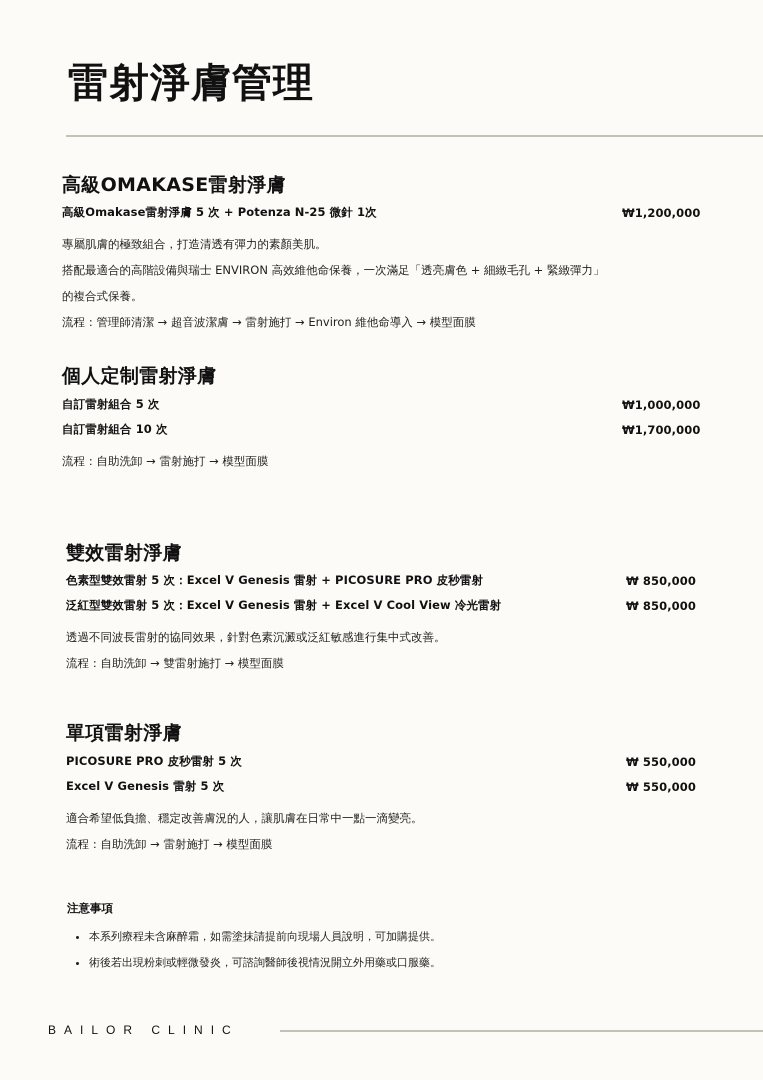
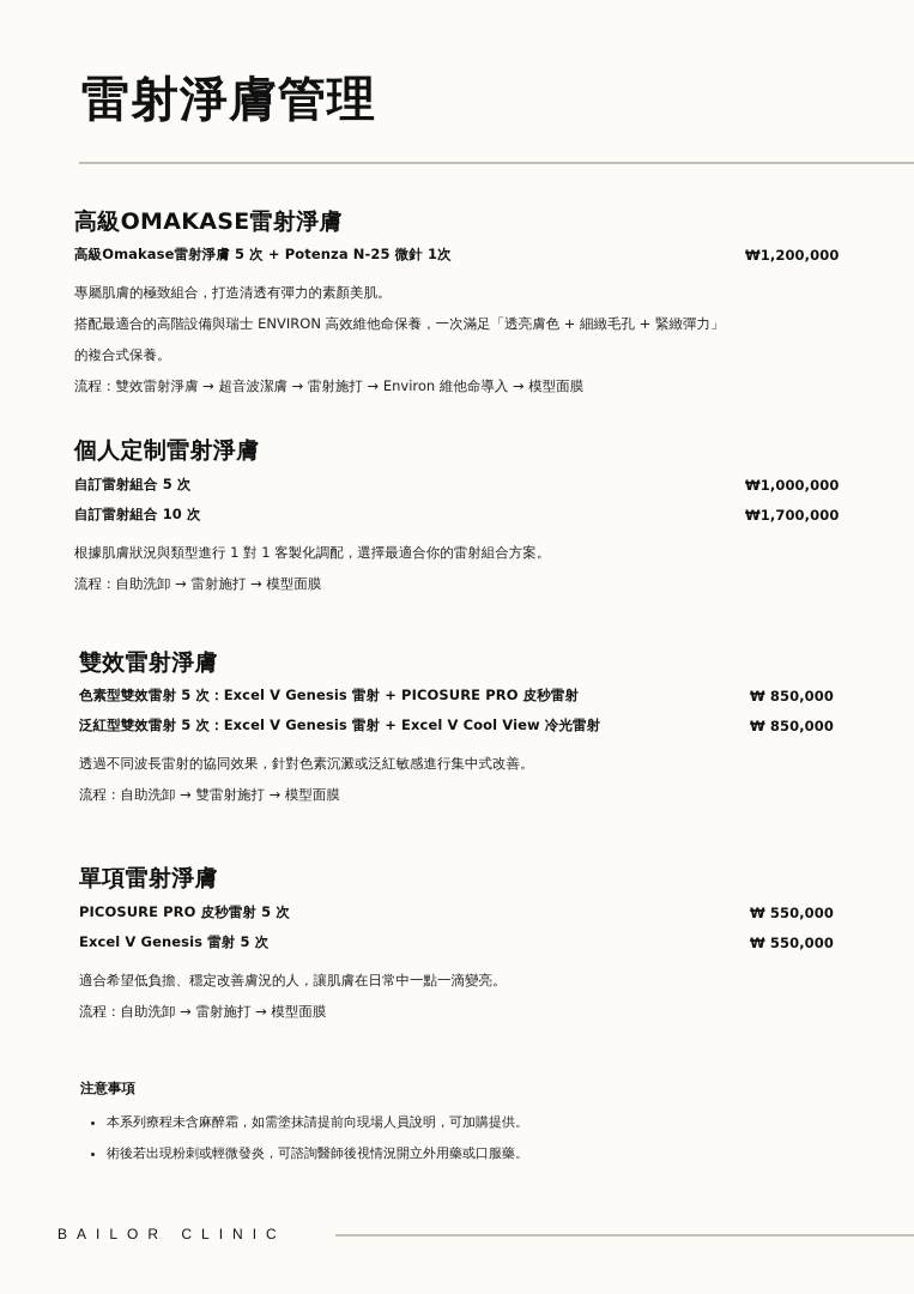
  雷射淨膚管理
  高級OMAKASE雷射淨膚
  高級Omakase雷射淨膚 5 次 + Potenza N-25 微針 1次
  ₩1,200,000
  專屬肌膚的極致組合，打造清透有彈力的素顏美肌。
  搭配最適合的高階設備與瑞士 ENVIRON 高效維他命保養，一次滿足「透亮膚色 + 細緻毛孔 + 緊緻彈力」
  的複合式保養。
- 流程：管理師清潔 → 超音波潔膚 → 雷射施打 → Environ 維他命導入 → 模型面膜
+ 流程：雙效雷射淨膚 → 超音波潔膚 → 雷射施打 → Environ 維他命導入 → 模型面膜
  個人定制雷射淨膚
  自訂雷射組合 5 次
  ₩1,000,000
  自訂雷射組合 10 次
  ₩1,700,000
+ 根據肌膚狀況與類型進行 1 對 1 客製化調配，選擇最適合你的雷射組合方案。
  流程：自助洗卸 → 雷射施打 → 模型面膜
  雙效雷射淨膚
  色素型雙效雷射 5 次：Excel V Genesis 雷射 + PICOSURE PRO 皮秒雷射
  ₩ 850,000
  泛紅型雙效雷射 5 次：Excel V Genesis 雷射 + Excel V Cool View 冷光雷射
  ₩ 850,000
  透過不同波長雷射的協同效果，針對色素沉澱或泛紅敏感進行集中式改善。
  流程：自助洗卸 → 雙雷射施打 → 模型面膜
  單項雷射淨膚
  PICOSURE PRO 皮秒雷射 5 次
  ₩ 550,000
  Excel V Genesis 雷射 5 次
  ₩ 550,000
  適合希望低負擔、穩定改善膚況的人，讓肌膚在日常中一點一滴變亮。
  流程：自助洗卸 → 雷射施打 → 模型面膜
  注意事項
  本系列療程未含麻醉霜，如需塗抹請提前向現場人員說明，可加購提供。
  術後若出現粉刺或輕微發炎，可諮詢醫師後視情況開立外用藥或口服藥。
  BAILOR CLINIC
